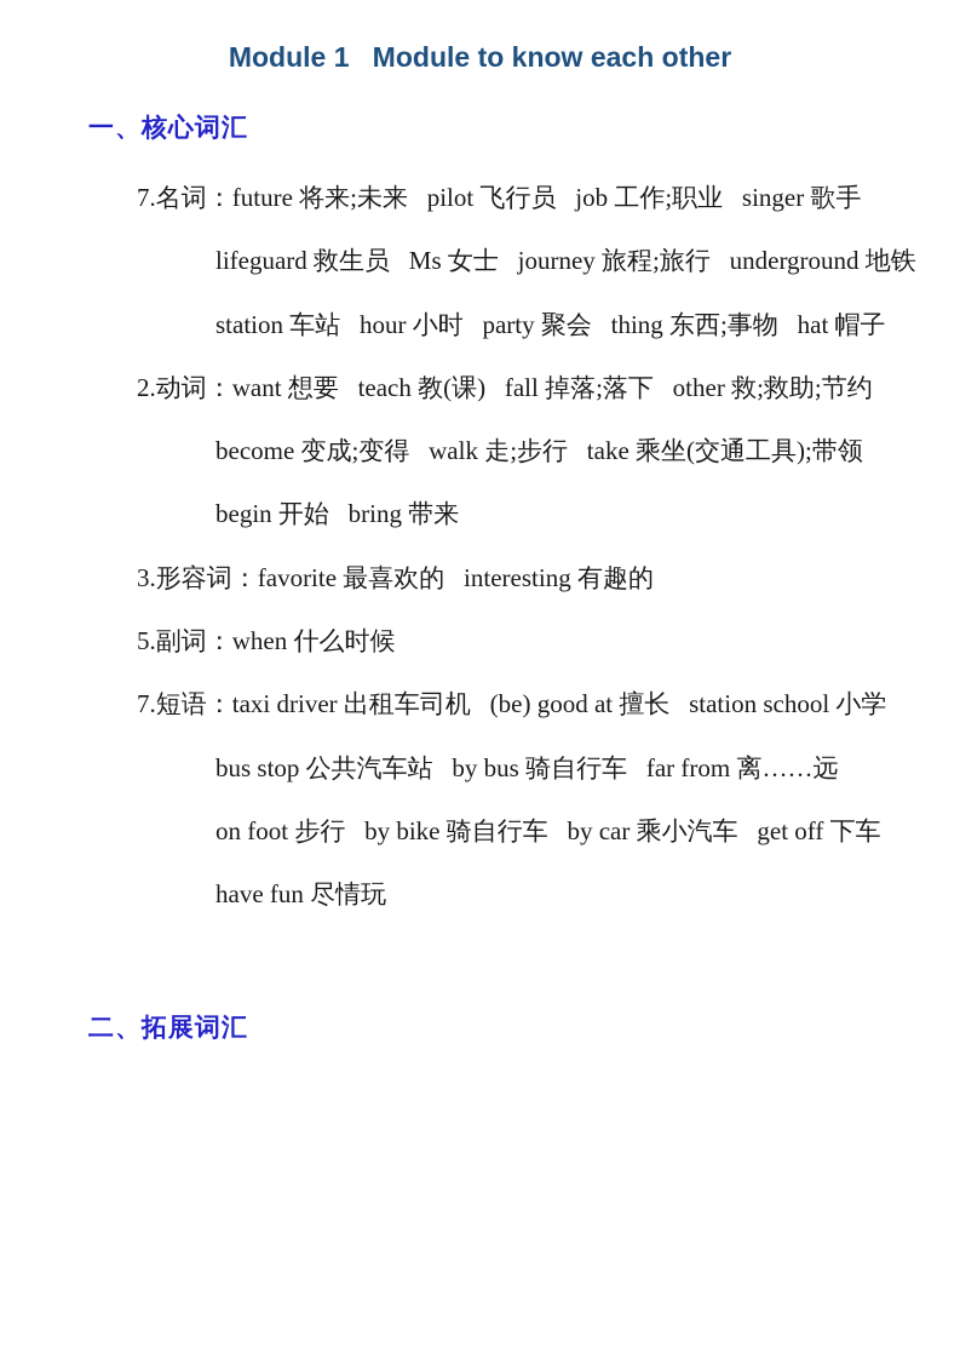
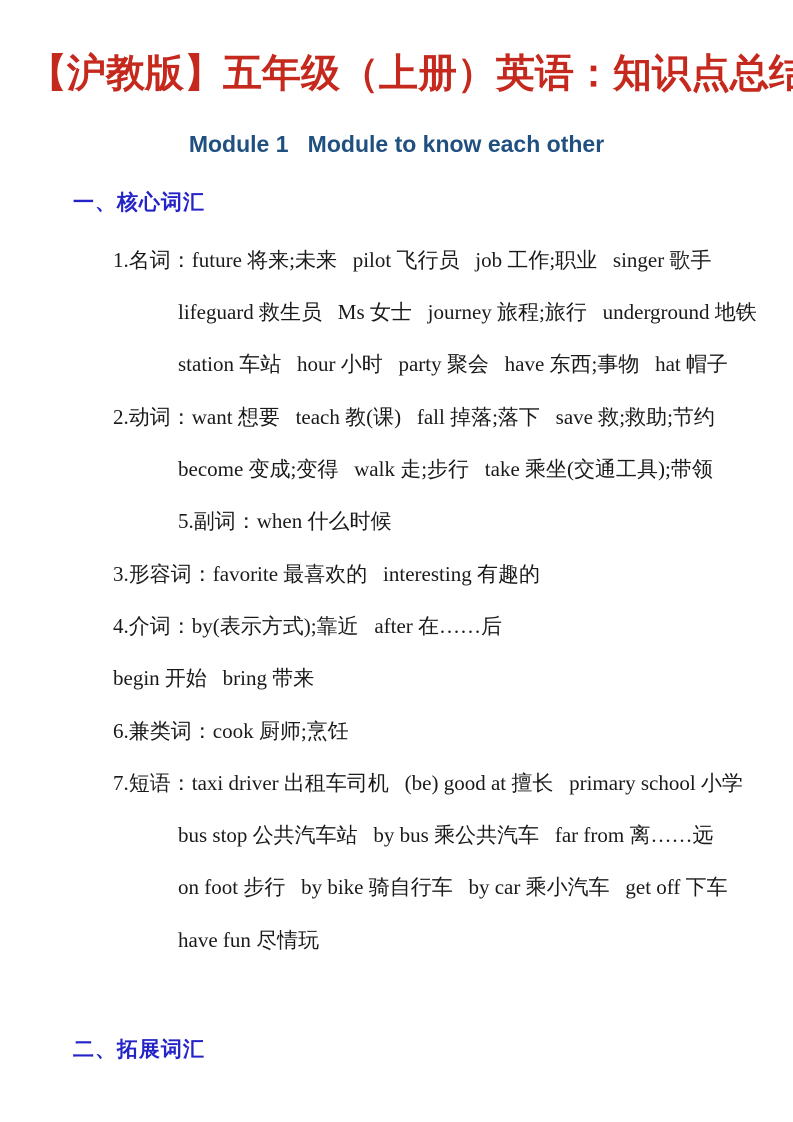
+ 【沪教版】五年级（上册）英语：知识点总结
  Module 1 Module to know each other
  一、核心词汇
- 7.名词：future 将来;未来 pilot 飞行员 job 工作;职业 singer 歌手
+ 1.名词：future 将来;未来 pilot 飞行员 job 工作;职业 singer 歌手
  lifeguard 救生员 Ms 女士 journey 旅程;旅行 underground 地铁
- station 车站 hour 小时 party 聚会 thing 东西;事物 hat 帽子
+ station 车站 hour 小时 party 聚会 have 东西;事物 hat 帽子
- 2.动词：want 想要 teach 教(课) fall 掉落;落下 other 救;救助;节约
+ 2.动词：want 想要 teach 教(课) fall 掉落;落下 save 救;救助;节约
  become 变成;变得 walk 走;步行 take 乘坐(交通工具);带领
- begin 开始 bring 带来
+ 5.副词：when 什么时候
  3.形容词：favorite 最喜欢的 interesting 有趣的
+ 4.介词：by(表示方式);靠近 after 在……后
- 5.副词：when 什么时候
+ begin 开始 bring 带来
+ 6.兼类词：cook 厨师;烹饪
- 7.短语：taxi driver 出租车司机 (be) good at 擅长 station school 小学
+ 7.短语：taxi driver 出租车司机 (be) good at 擅长 primary school 小学
- bus stop 公共汽车站 by bus 骑自行车 far from 离……远
+ bus stop 公共汽车站 by bus 乘公共汽车 far from 离……远
  on foot 步行 by bike 骑自行车 by car 乘小汽车 get off 下车
  have fun 尽情玩
  二、拓展词汇
